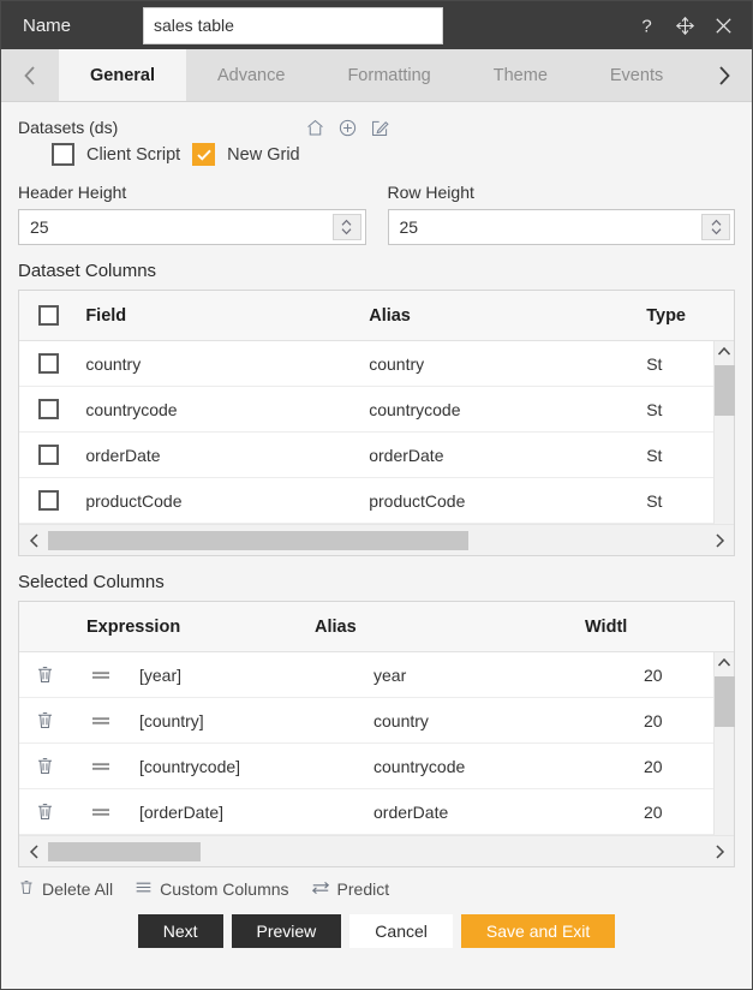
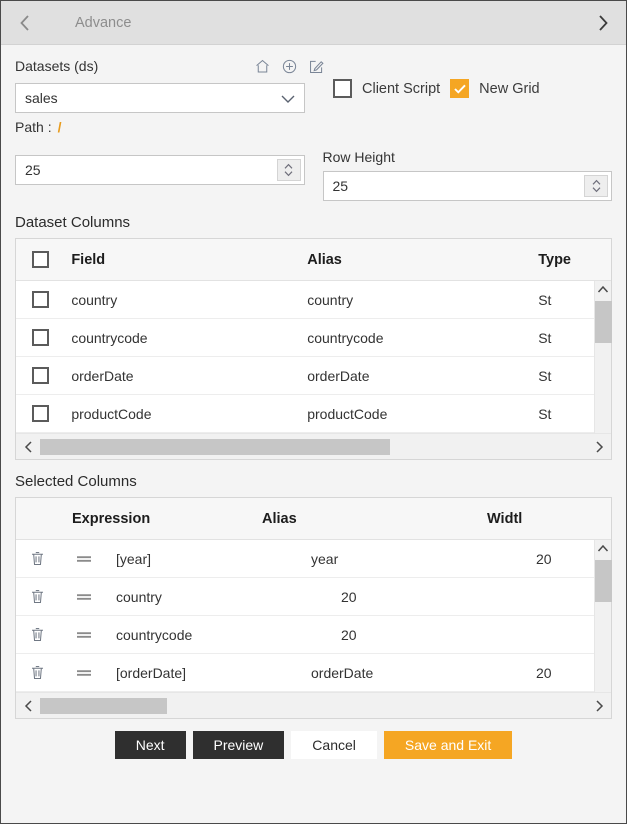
- Name
- sales table
- ?
- General
  Advance
- Formatting
- Theme
- Events
  Datasets (ds)
+ sales
+ Path : /
  Client Script
  New Grid
- Header Height
  25
  Row Height
  25
  Dataset Columns
  Field
  Alias
  Type
  country
  country
  St
  countrycode
  countrycode
  St
  orderDate
  orderDate
  St
  productCode
  productCode
  St
  Selected Columns
  Expression
  Alias
  Widtl
  [year]
  year
  20
- [country]
  country
  20
- [countrycode]
  countrycode
  20
  [orderDate]
  orderDate
  20
- Delete All
- Custom Columns
- Predict
  Next
  Preview
  Cancel
  Save and Exit
